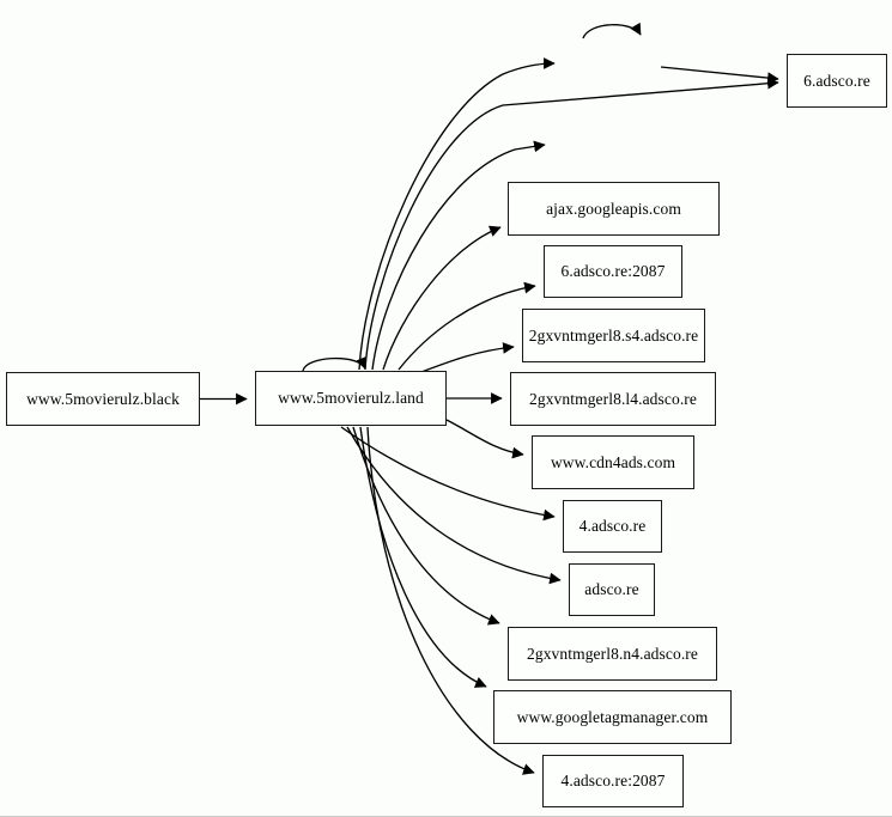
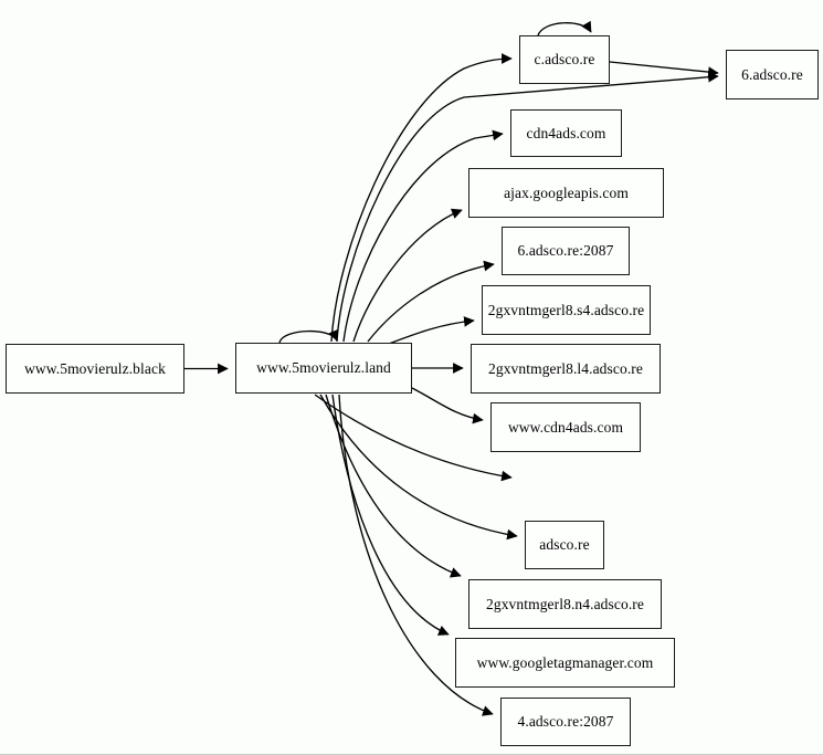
  www.5movierulz.black
  www.5movierulz.land
+ c.adsco.re
  6.adsco.re
+ cdn4ads.com
  ajax.googleapis.com
  6.adsco.re:2087
  2gxvntmgerl8.s4.adsco.re
  2gxvntmgerl8.l4.adsco.re
  www.cdn4ads.com
- 4.adsco.re
  adsco.re
  2gxvntmgerl8.n4.adsco.re
  www.googletagmanager.com
  4.adsco.re:2087
